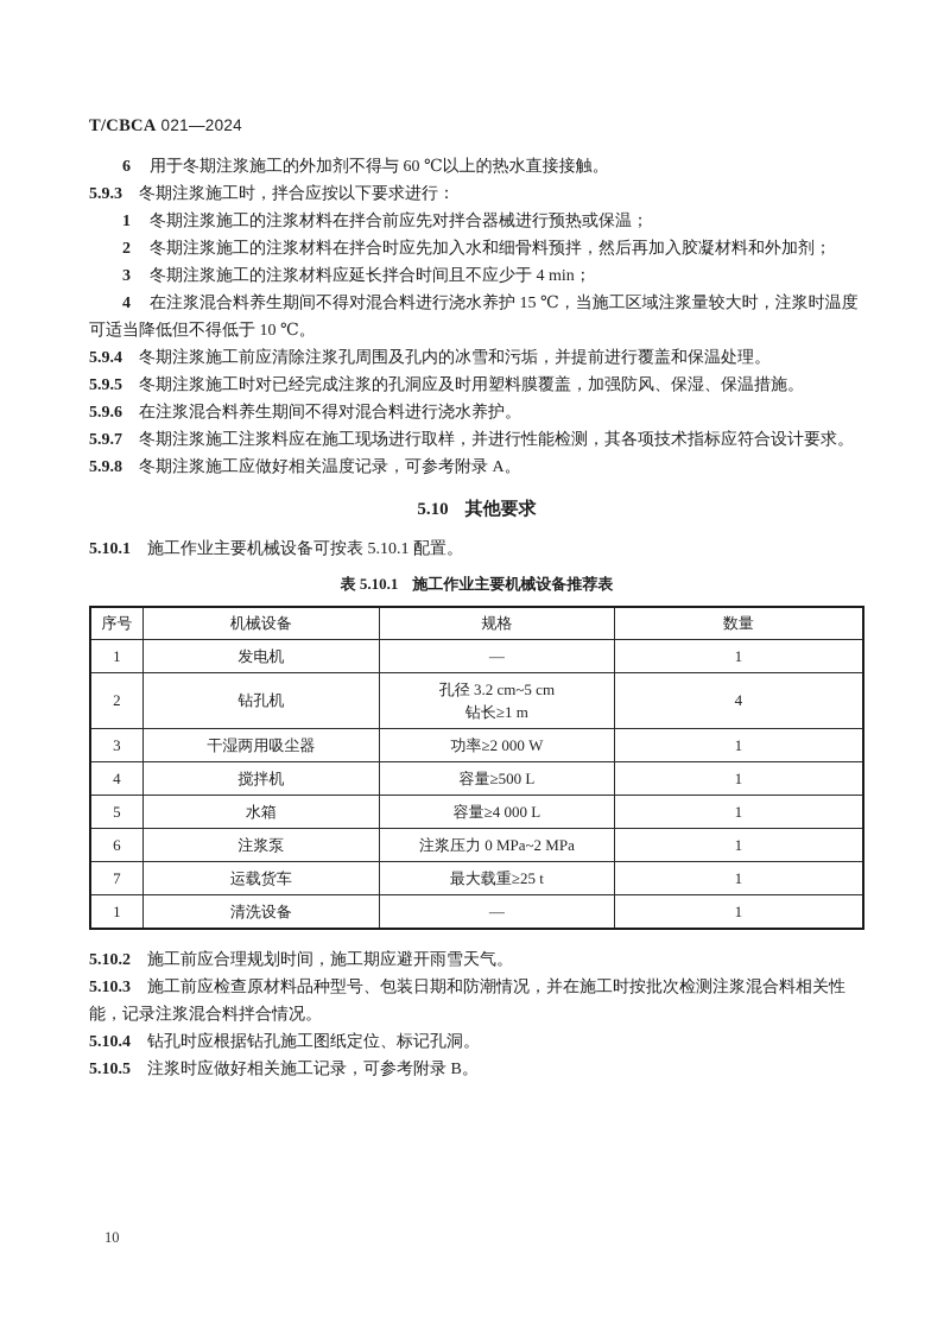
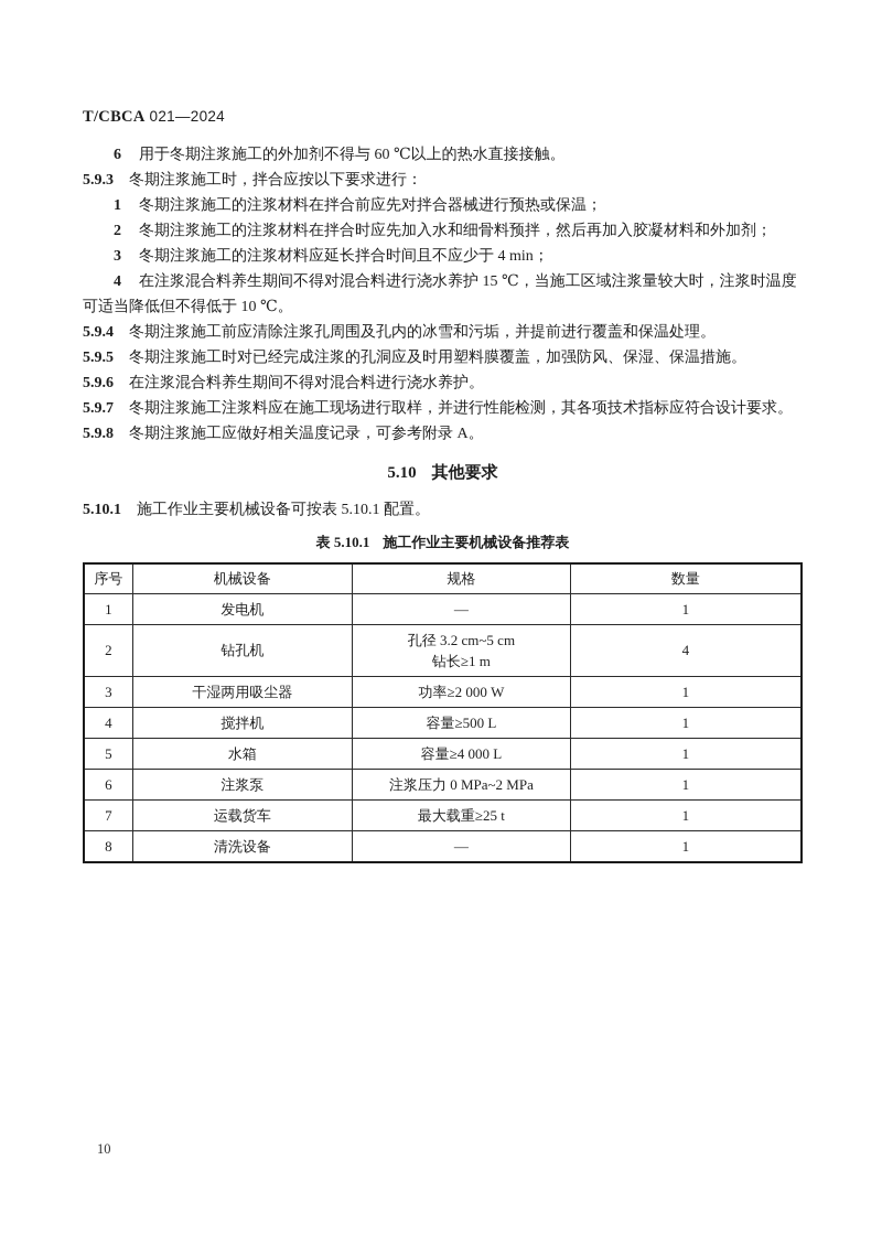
  T/CBCA 021—2024
  6 用于冬期注浆施工的外加剂不得与 60 ℃以上的热水直接接触。
  5.9.3 冬期注浆施工时，拌合应按以下要求进行：
  1 冬期注浆施工的注浆材料在拌合前应先对拌合器械进行预热或保温；
  2 冬期注浆施工的注浆材料在拌合时应先加入水和细骨料预拌，然后再加入胶凝材料和外加剂；
  3 冬期注浆施工的注浆材料应延长拌合时间且不应少于 4 min；
  4 在注浆混合料养生期间不得对混合料进行浇水养护 15 ℃，当施工区域注浆量较大时，注浆时温度可适当降低但不得低于 10 ℃。
  5.9.4 冬期注浆施工前应清除注浆孔周围及孔内的冰雪和污垢，并提前进行覆盖和保温处理。
  5.9.5 冬期注浆施工时对已经完成注浆的孔洞应及时用塑料膜覆盖，加强防风、保湿、保温措施。
  5.9.6 在注浆混合料养生期间不得对混合料进行浇水养护。
  5.9.7 冬期注浆施工注浆料应在施工现场进行取样，并进行性能检测，其各项技术指标应符合设计要求。
  5.9.8 冬期注浆施工应做好相关温度记录，可参考附录 A。
  5.10 其他要求
  5.10.1 施工作业主要机械设备可按表 5.10.1 配置。
  表 5.10.1 施工作业主要机械设备推荐表
  序号	机械设备	规格	数量
  1	发电机	—	1
  2	钻孔机	孔径 3.2 cm~5 cm钻长≥1 m	4
  3	干湿两用吸尘器	功率≥2 000 W	1
  4	搅拌机	容量≥500 L	1
  5	水箱	容量≥4 000 L	1
  6	注浆泵	注浆压力 0 MPa~2 MPa	1
  7	运载货车	最大载重≥25 t	1
- 1	清洗设备	—	1
+ 8	清洗设备	—	1
- 5.10.2 施工前应合理规划时间，施工期应避开雨雪天气。
- 5.10.3 施工前应检查原材料品种型号、包装日期和防潮情况，并在施工时按批次检测注浆混合料相关性能，记录注浆混合料拌合情况。
- 5.10.4 钻孔时应根据钻孔施工图纸定位、标记孔洞。
- 5.10.5 注浆时应做好相关施工记录，可参考附录 B。
  10
